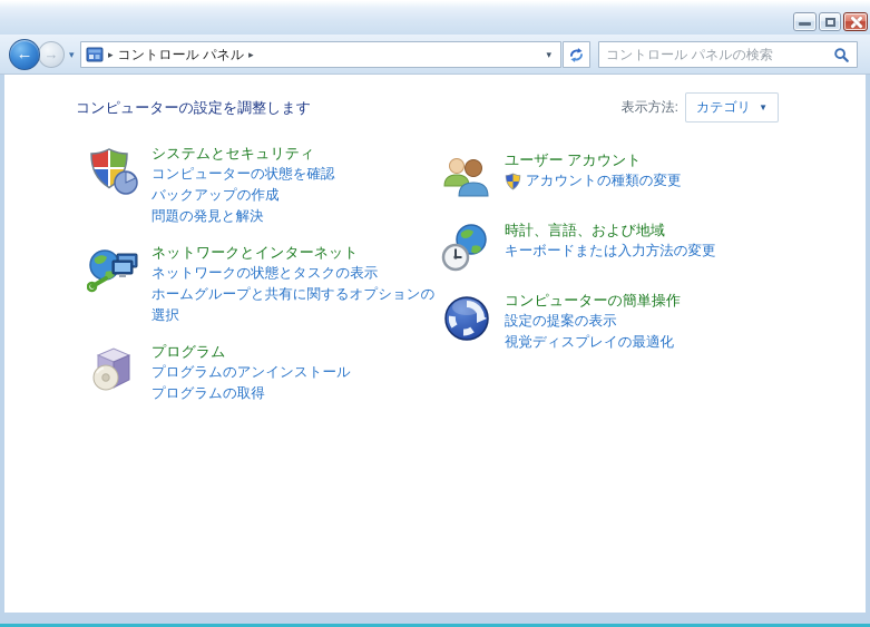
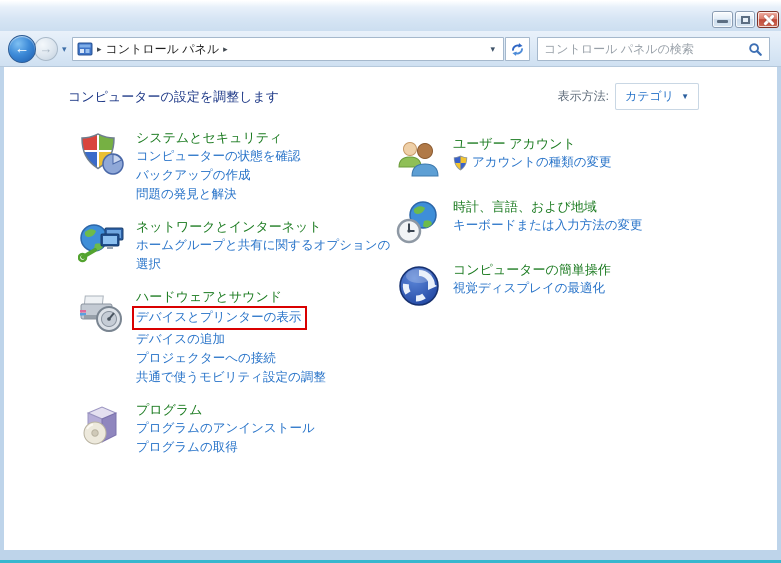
  ←
  →
  ▾
  ▸
  コントロール パネル
  ▸
  ▾
  コントロール パネルの検索
  コンピューターの設定を調整します
  表示方法:
  カテゴリ
  ▼
  システムとセキュリティ
  コンピューターの状態を確認
  バックアップの作成
  問題の発見と解決
  ネットワークとインターネット
- ネットワークの状態とタスクの表示
  ホームグループと共有に関するオプションの選択
+ ハードウェアとサウンド
+ デバイスとプリンターの表示
+ デバイスの追加
+ プロジェクターへの接続
+ 共通で使うモビリティ設定の調整
  プログラム
  プログラムのアンインストール
  プログラムの取得
  ユーザー アカウント
  アカウントの種類の変更
  時計、言語、および地域
  キーボードまたは入力方法の変更
  コンピューターの簡単操作
- 設定の提案の表示
  視覚ディスプレイの最適化
